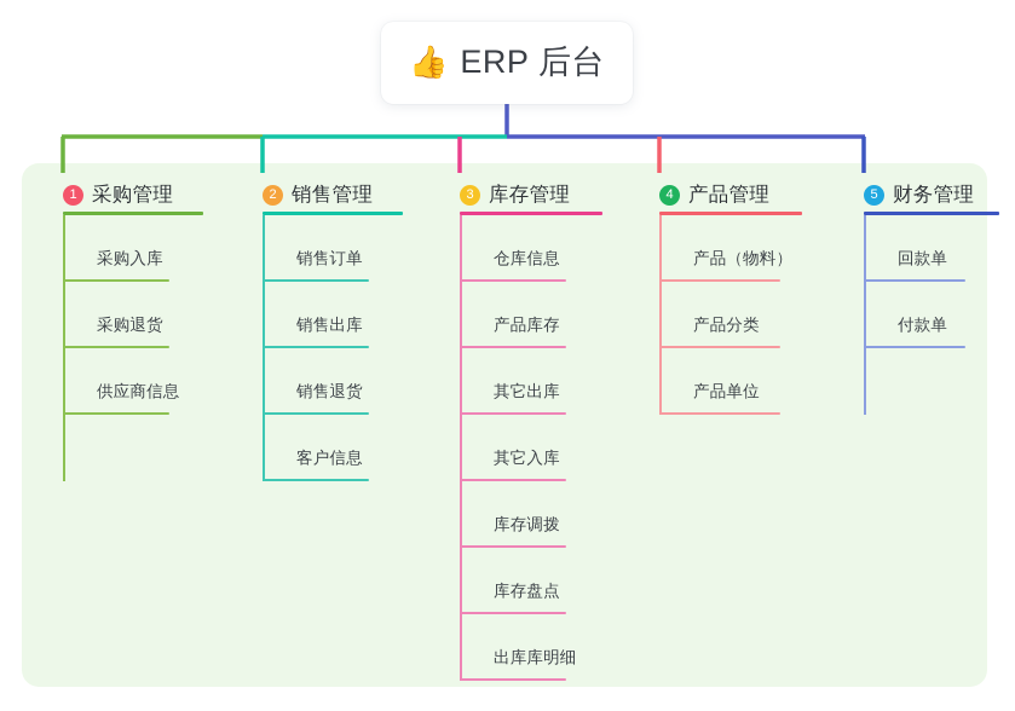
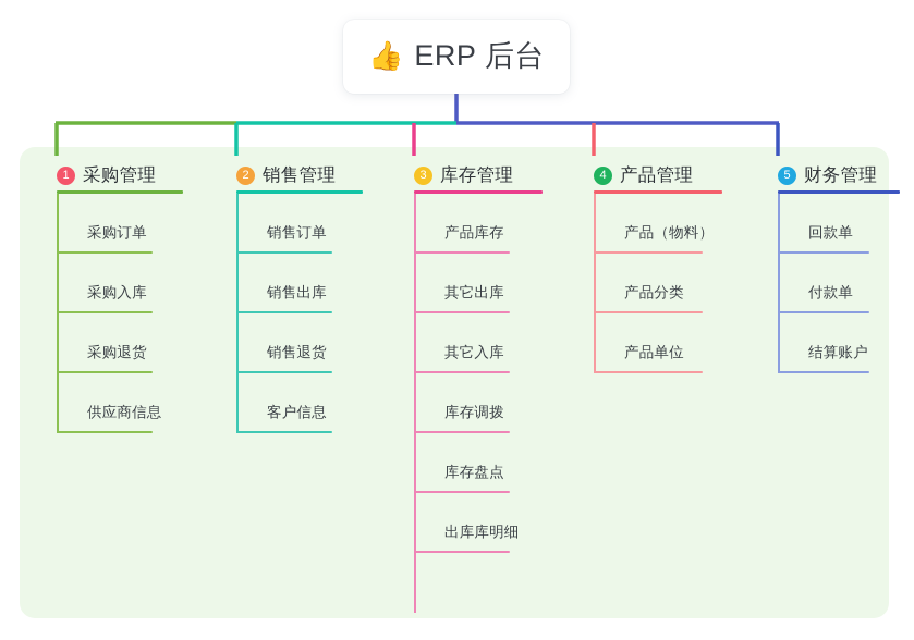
  👍
  ERP 后台
  1
  采购管理
+ 采购订单
  采购入库
  采购退货
  供应商信息
  2
  销售管理
  销售订单
  销售出库
  销售退货
  客户信息
  3
  库存管理
- 仓库信息
  产品库存
  其它出库
  其它入库
  库存调拨
  库存盘点
  出库库明细
  4
  产品管理
  产品（物料）
  产品分类
  产品单位
  5
  财务管理
  回款单
  付款单
+ 结算账户
